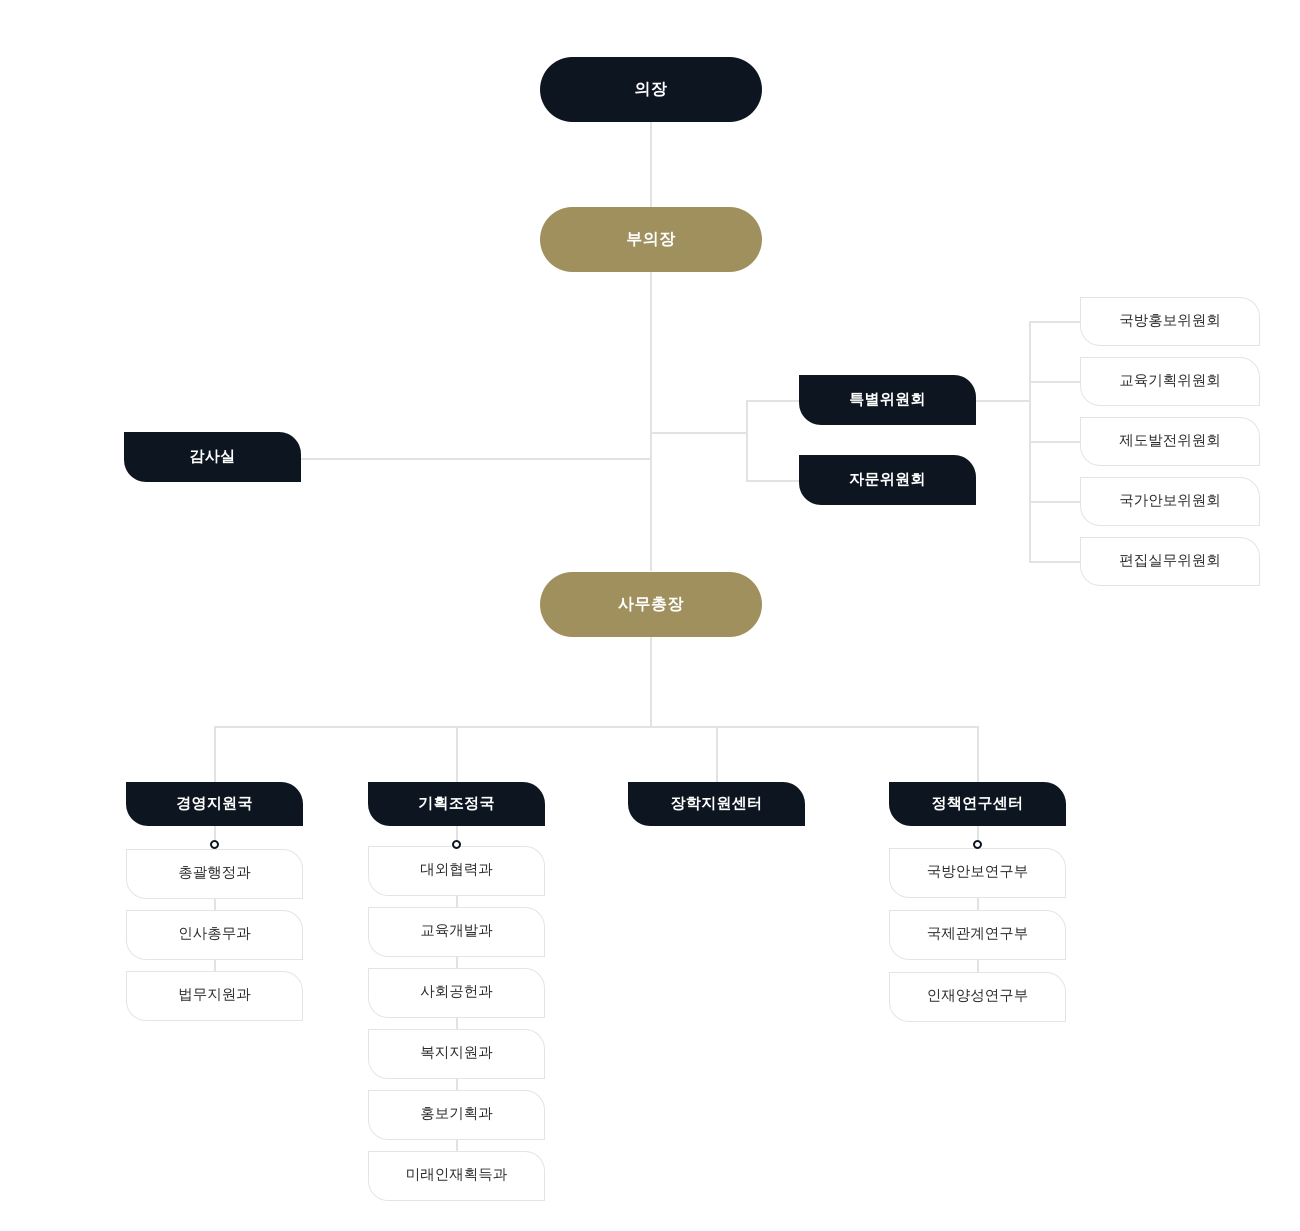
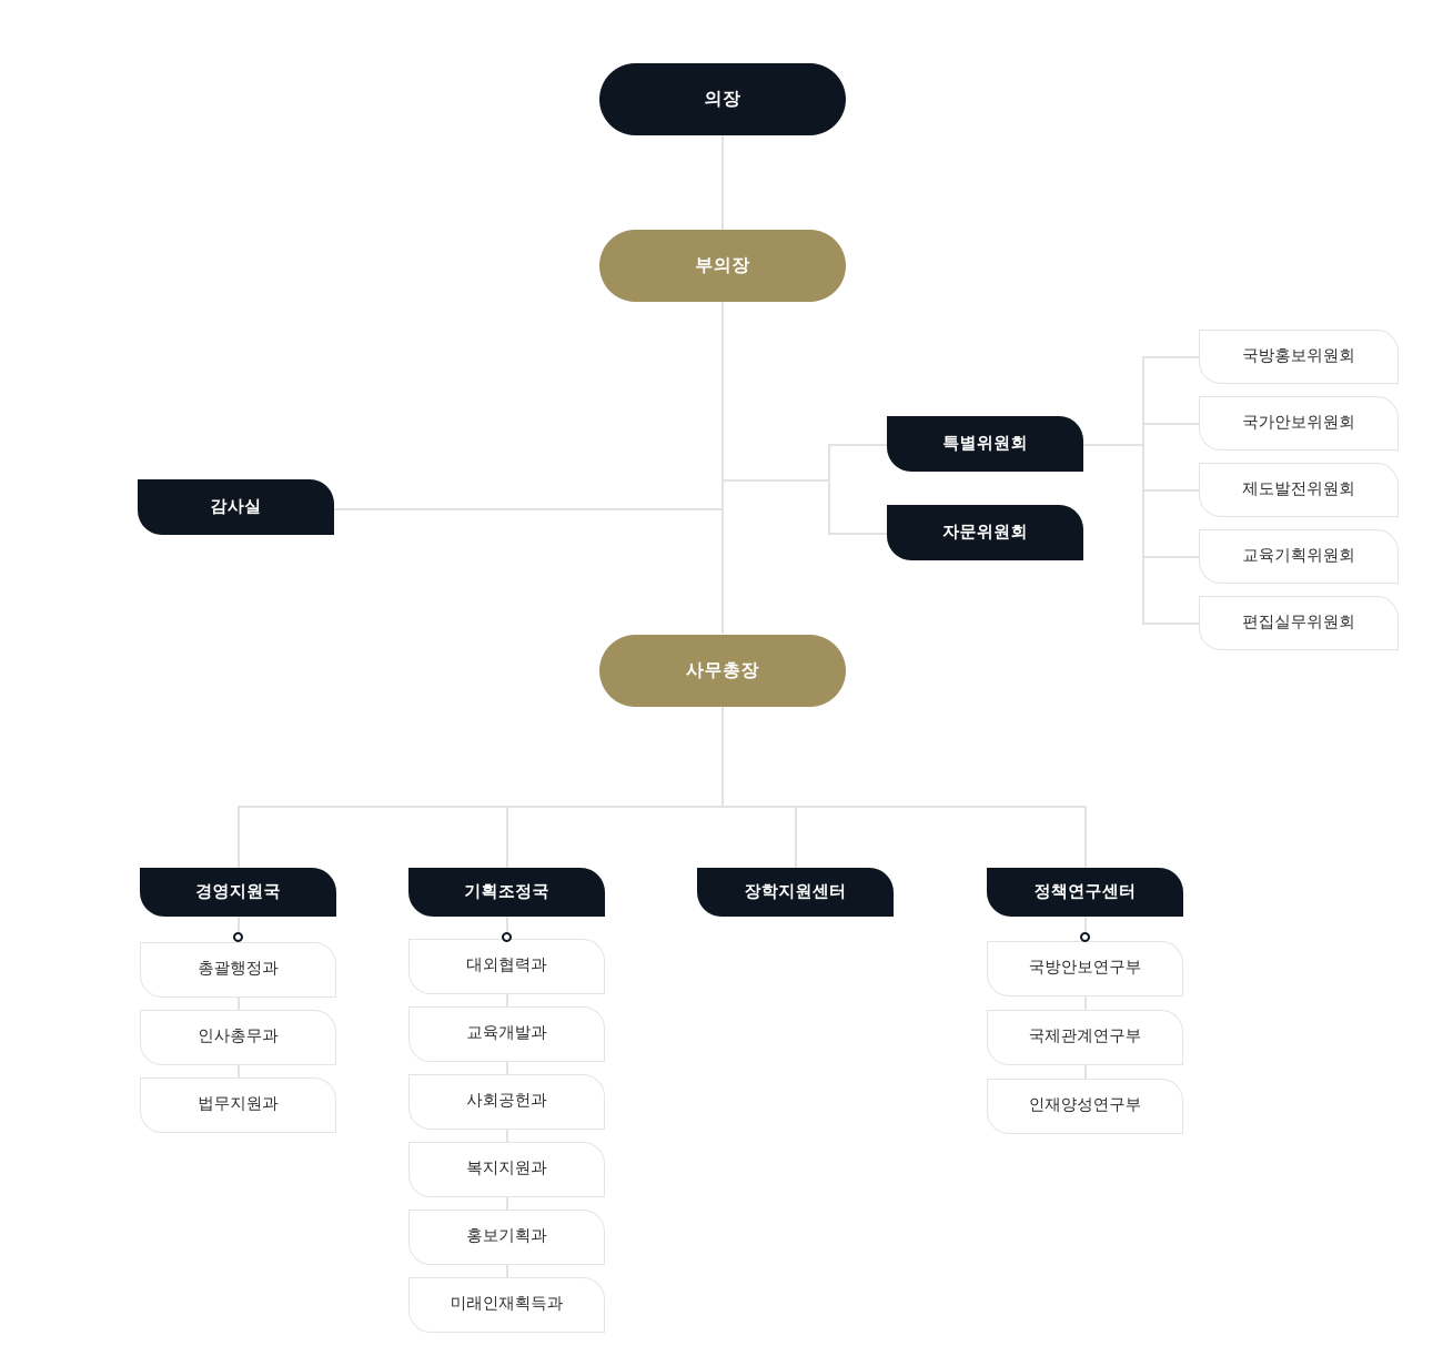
  의장
  부의장
  감사실
  특별위원회
  자문위원회
  국방홍보위원회
- 교육기획위원회
+ 국가안보위원회
  제도발전위원회
- 국가안보위원회
+ 교육기획위원회
  편집실무위원회
  사무총장
  경영지원국
  총괄행정과
  인사총무과
  법무지원과
  기획조정국
  대외협력과
  교육개발과
  사회공헌과
  복지지원과
  홍보기획과
  미래인재획득과
  장학지원센터
  정책연구센터
  국방안보연구부
  국제관계연구부
  인재양성연구부
